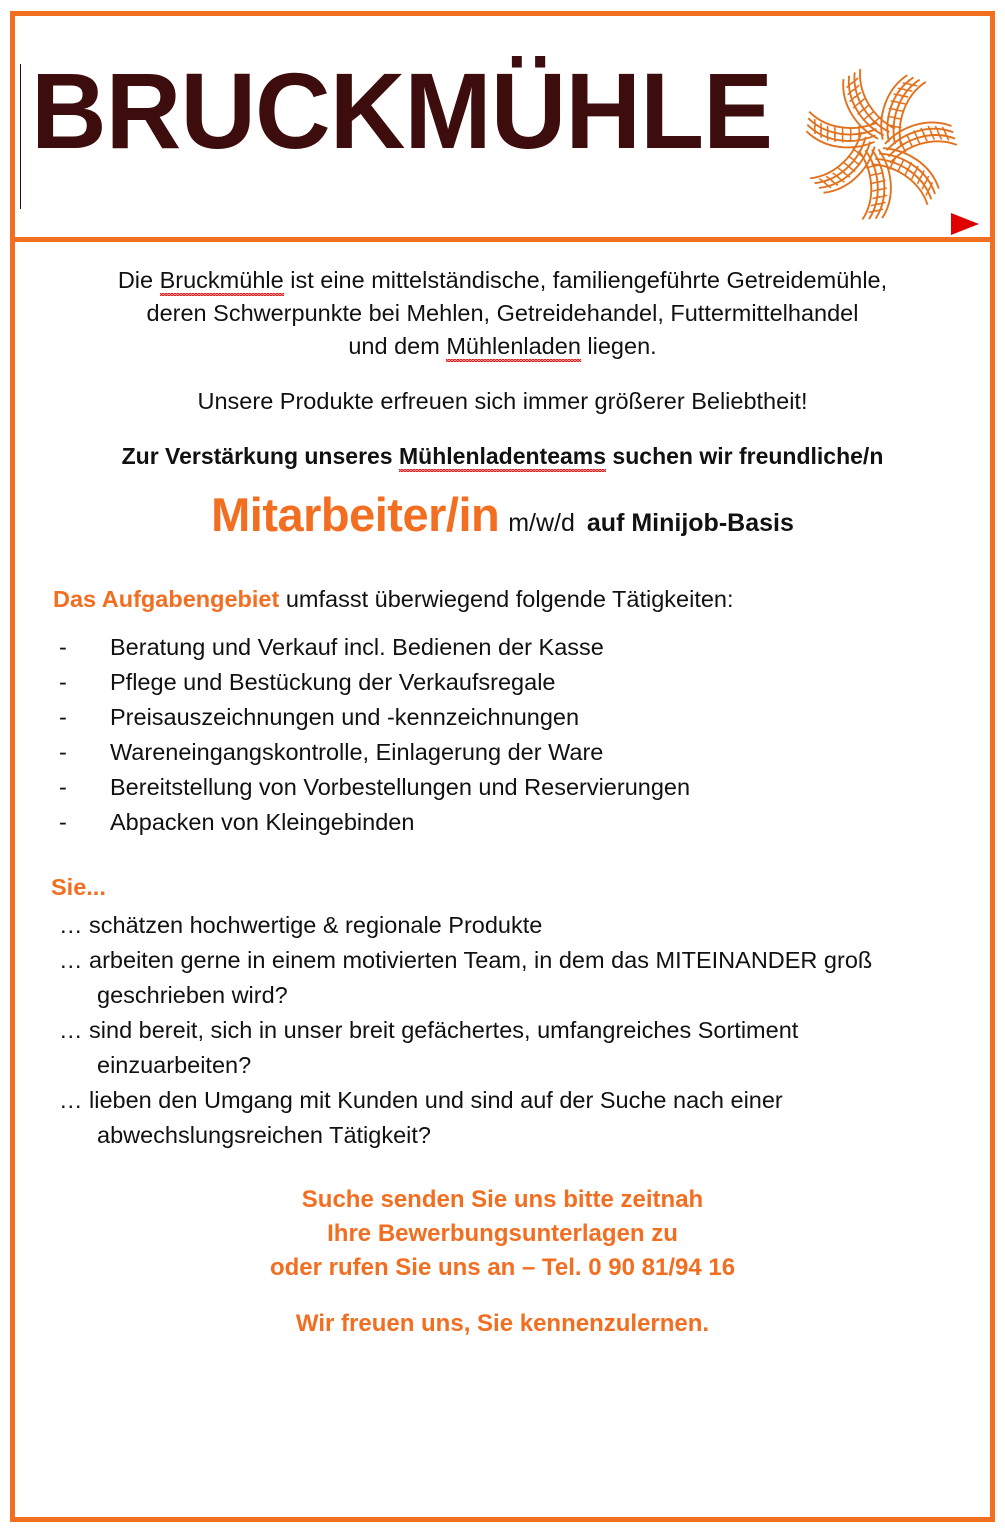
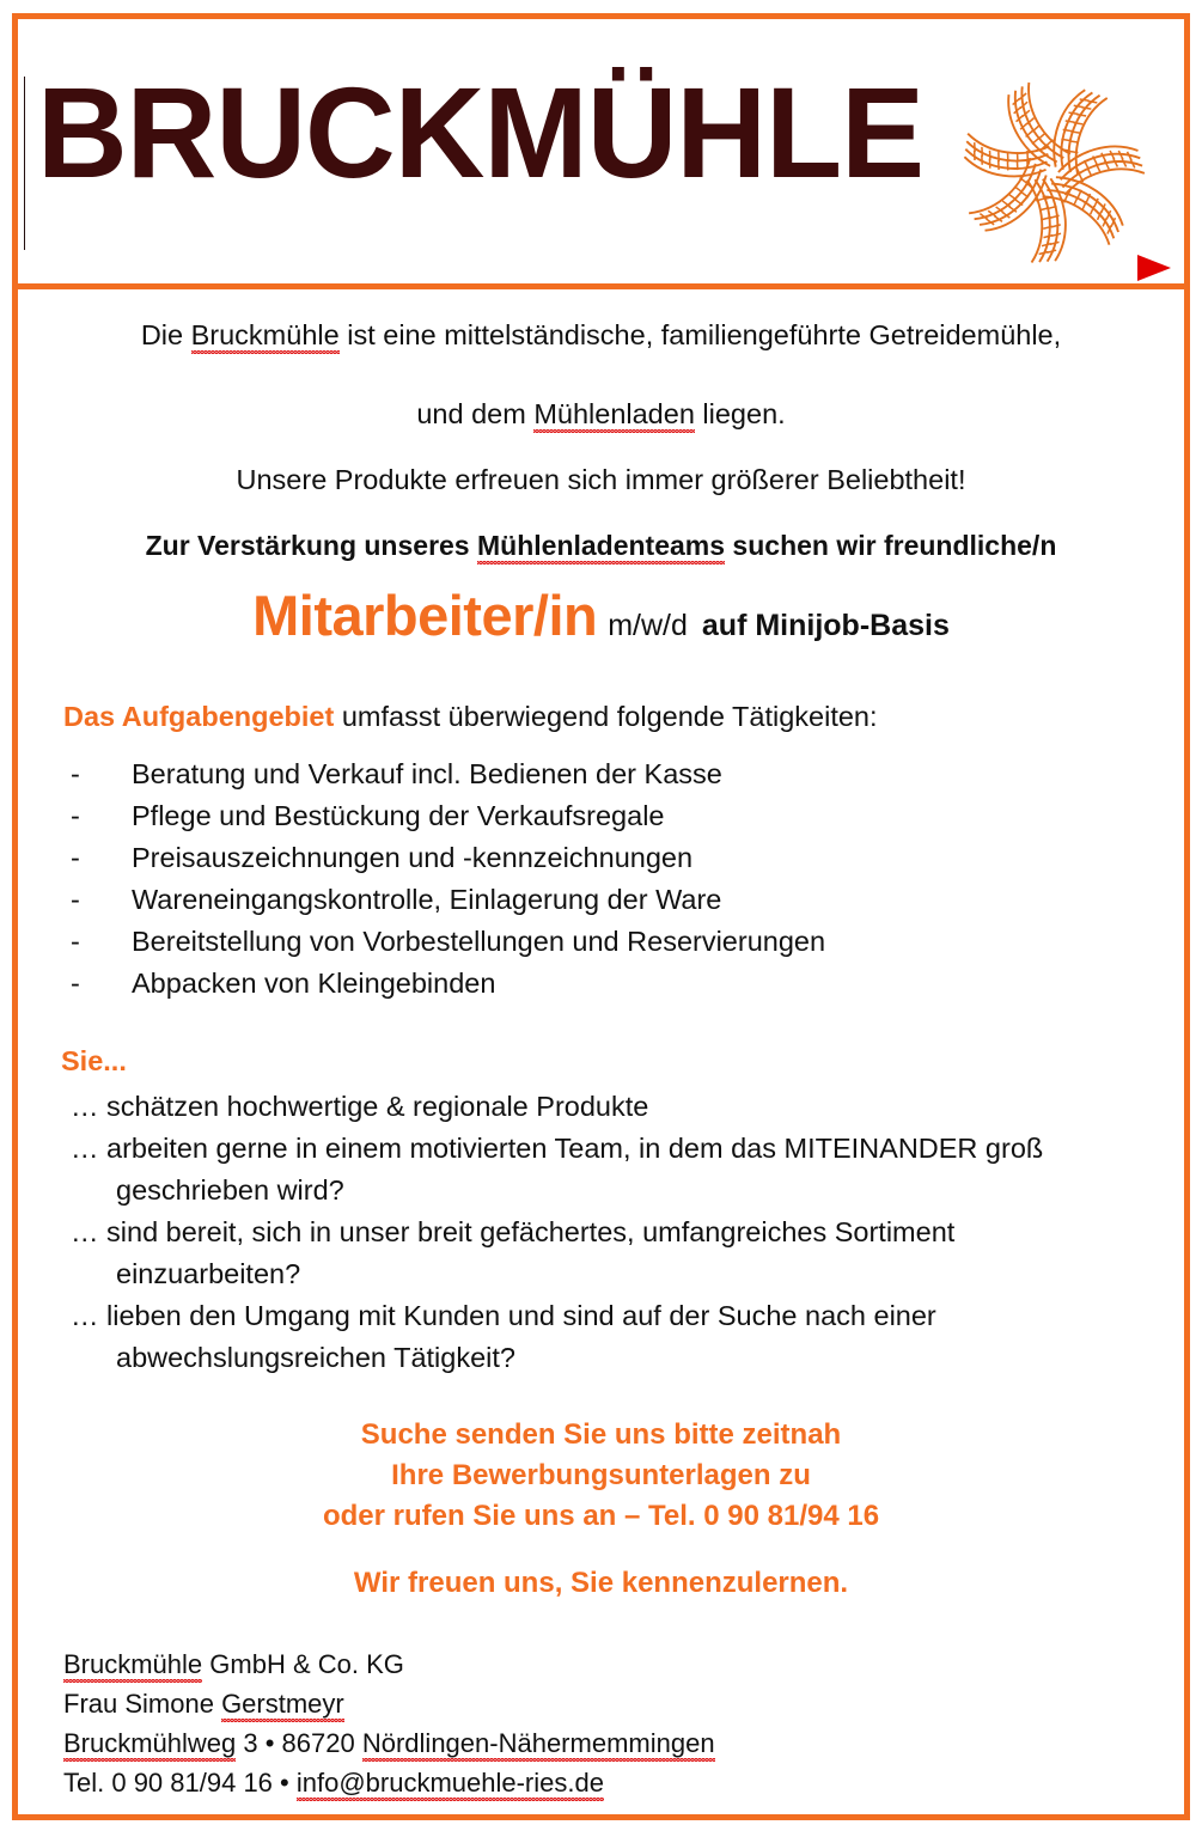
  BRUCKMÜHLE
  Die Bruckmühle ist eine mittelständische, familiengeführte Getreidemühle,
- deren Schwerpunkte bei Mehlen, Getreidehandel, Futtermittelhandel
  und dem Mühlenladen liegen.
  Unsere Produkte erfreuen sich immer größerer Beliebtheit!
  Zur Verstärkung unseres Mühlenladenteams suchen wir freundliche/n
  Mitarbeiter/in m/w/d auf Minijob-Basis
  Das Aufgabengebiet umfasst überwiegend folgende Tätigkeiten:
  -
  Beratung und Verkauf incl. Bedienen der Kasse
  -
  Pflege und Bestückung der Verkaufsregale
  -
  Preisauszeichnungen und -kennzeichnungen
  -
  Wareneingangskontrolle, Einlagerung der Ware
  -
  Bereitstellung von Vorbestellungen und Reservierungen
  -
  Abpacken von Kleingebinden
  Sie...
  … schätzen hochwertige & regionale Produkte
  … arbeiten gerne in einem motivierten Team, in dem das MITEINANDER groß geschrieben wird?
  … sind bereit, sich in unser breit gefächertes, umfangreiches Sortiment einzuarbeiten?
  … lieben den Umgang mit Kunden und sind auf der Suche nach einer abwechslungsreichen Tätigkeit?
  Suche senden Sie uns bitte zeitnah
  Ihre Bewerbungsunterlagen zu
  oder rufen Sie uns an – Tel. 0 90 81/94 16
  Wir freuen uns, Sie kennenzulernen.
+ Bruckmühle GmbH & Co. KG
+ Frau Simone Gerstmeyr
+ Bruckmühlweg 3 • 86720 Nördlingen-Nähermemmingen
+ Tel. 0 90 81/94 16 • info@bruckmuehle-ries.de
